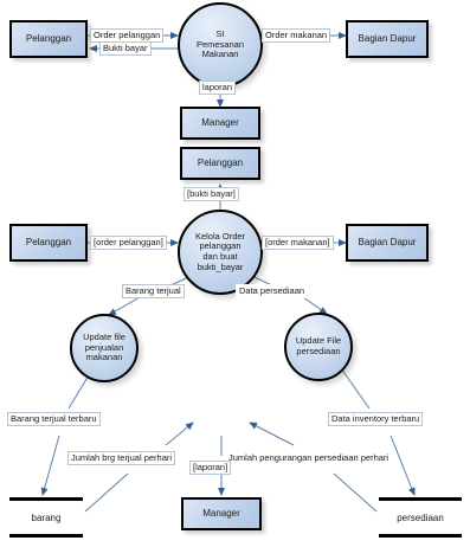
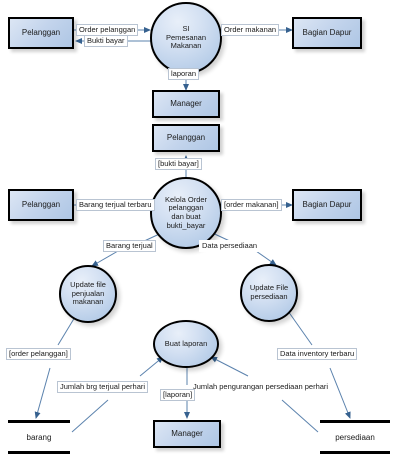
  Pelanggan
  SI
  Pemesanan
  Makanan
  Bagian Dapur
  Order pelanggan
  Bukti bayar
  Order makanan
  laporan
  Manager
  Pelanggan
  [bukti bayar]
  Pelanggan
  Kelola Order
  pelanggan
  dan buat
  bukti_bayar
  Bagian Dapur
- [order pelanggan]
+ Barang terjual terbaru
  [order makanan]
  Barang terjual
  Data persediaan
  Update file
  penjualan
  makanan
  Update File
  persediaan
+ Buat laporan
- Barang terjual terbaru
+ [order pelanggan]
  Data inventory terbaru
  Jumlah brg terjual perhari
  Jumlah pengurangan persediaan perhari
  [laporan]
  barang
  persediaan
  Manager
